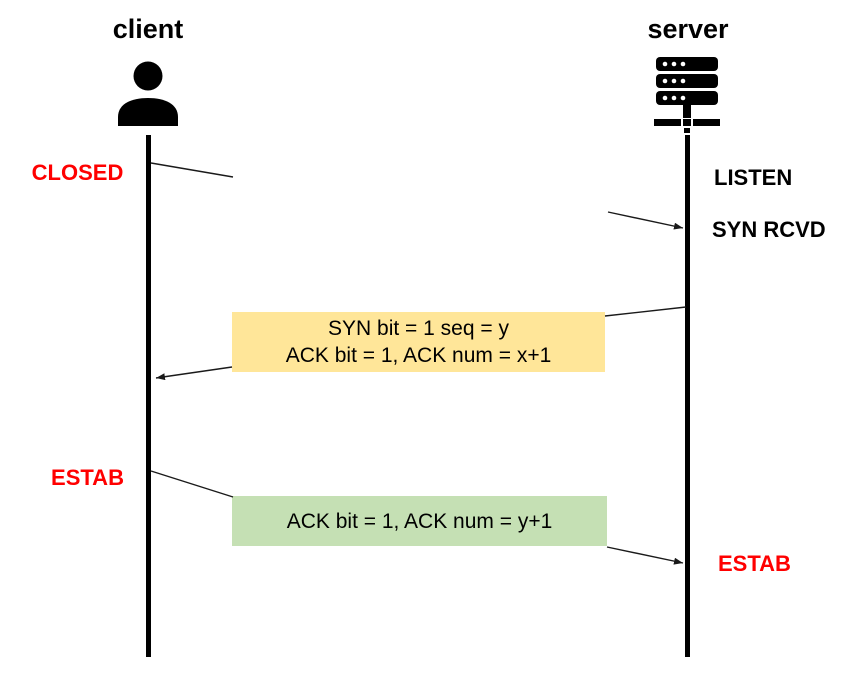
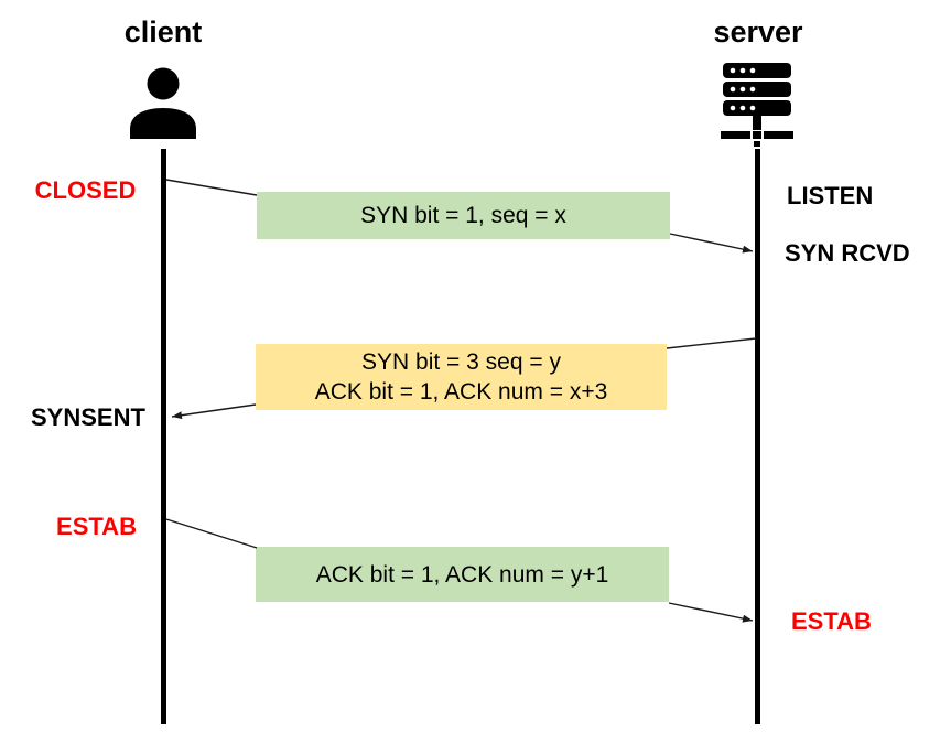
  client
  server
  CLOSED
+ SYNSENT
  ESTAB
  LISTEN
  SYN RCVD
  ESTAB
+ SYN bit = 1, seq = x
- SYN bit = 1 seq = y
+ SYN bit = 3 seq = y
- ACK bit = 1, ACK num = x+1
+ ACK bit = 1, ACK num = x+3
  ACK bit = 1, ACK num = y+1
